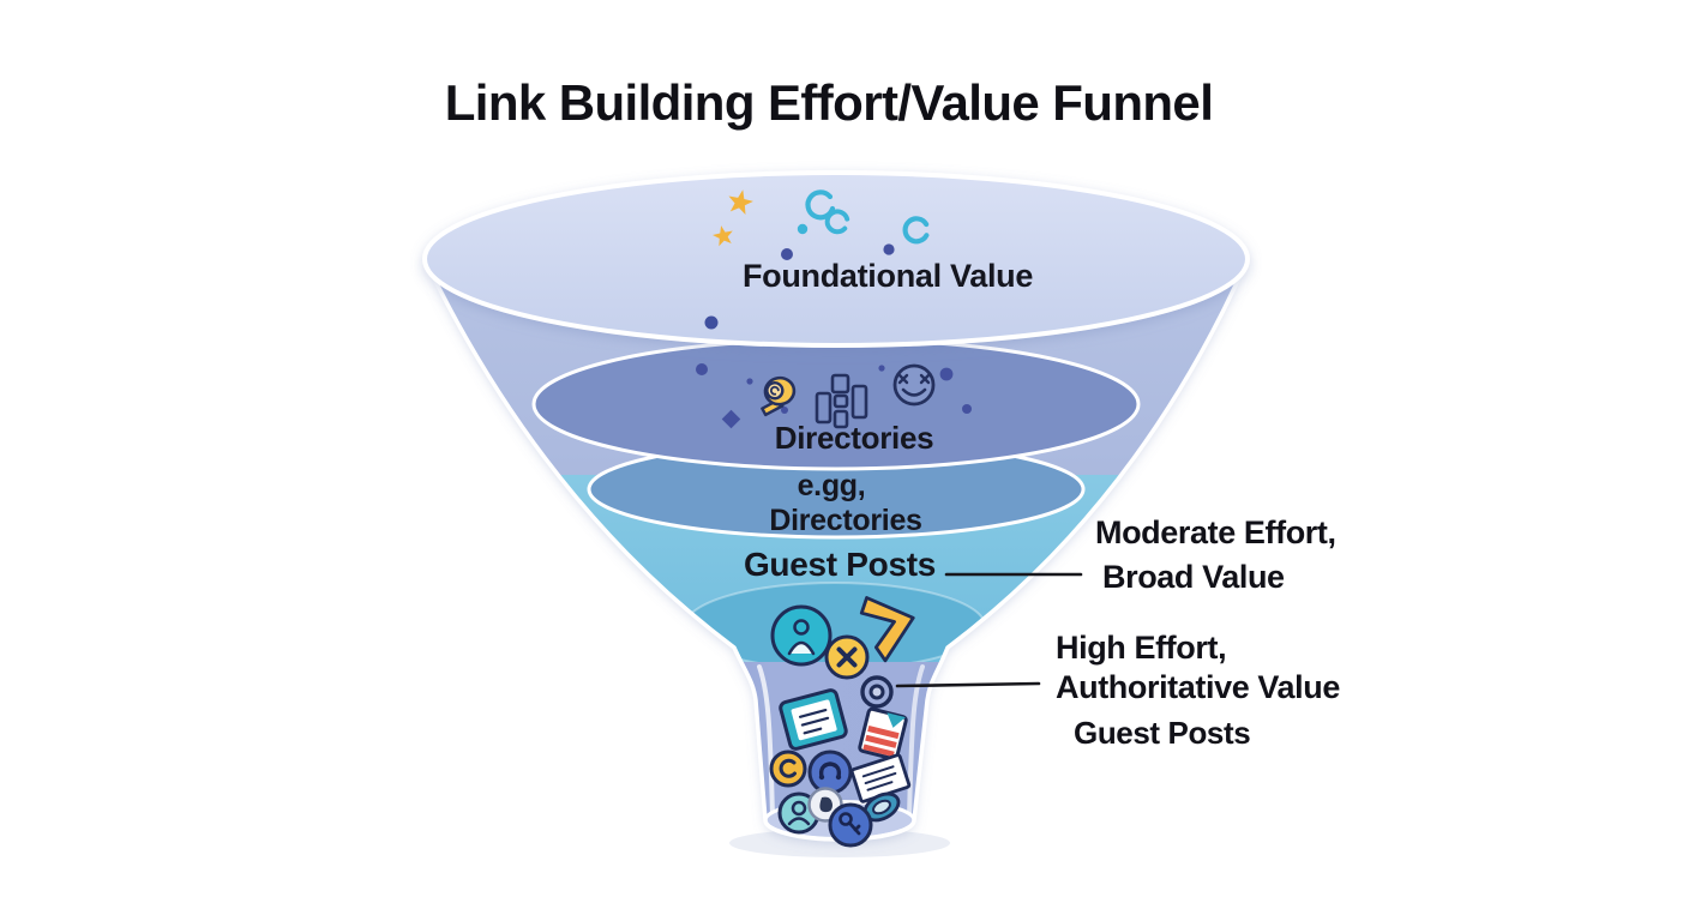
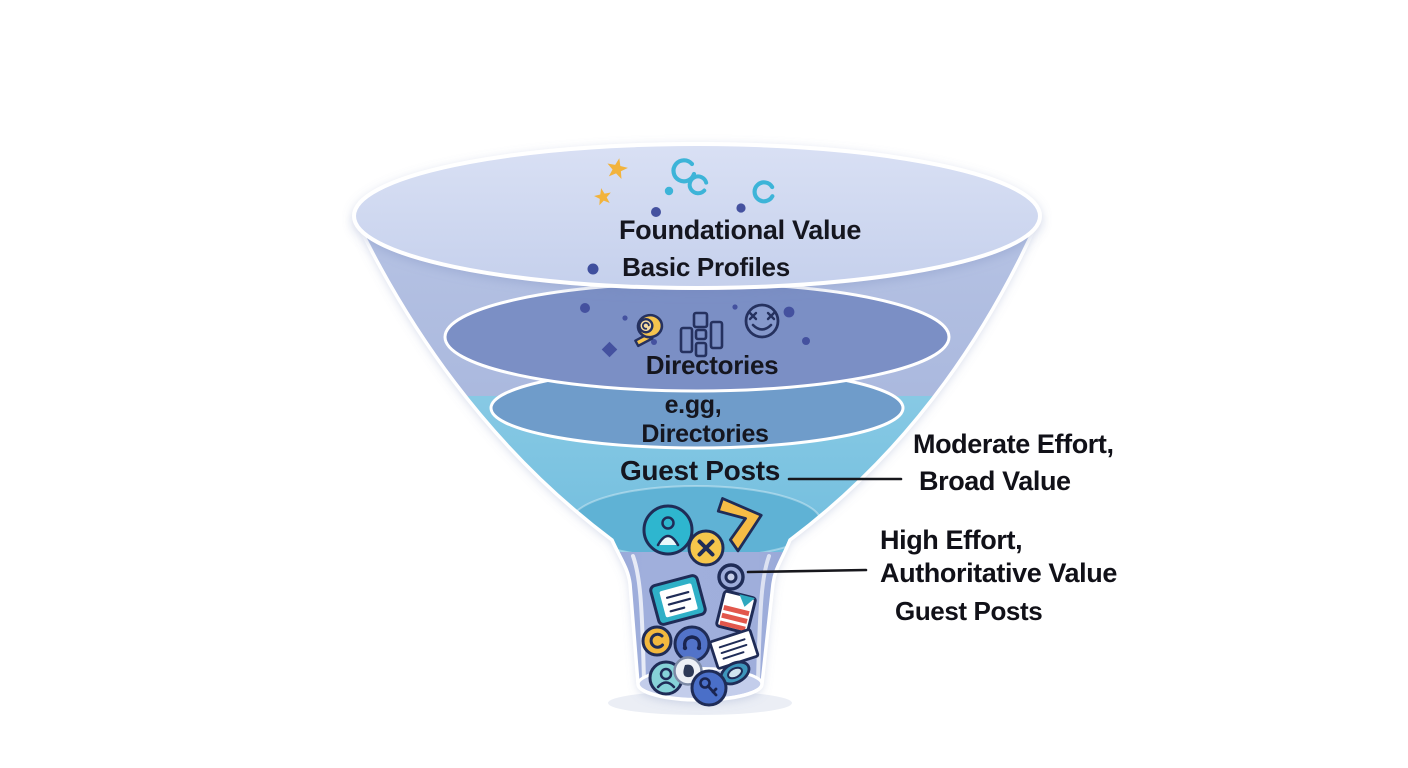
- Link Building Effort/Value Funnel
  Foundational Value
+ Basic Profiles
  Directories
  e.gg,
  Directories
  Guest Posts
  Moderate Effort,
  Broad Value
  High Effort,
  Authoritative Value
  Guest Posts
